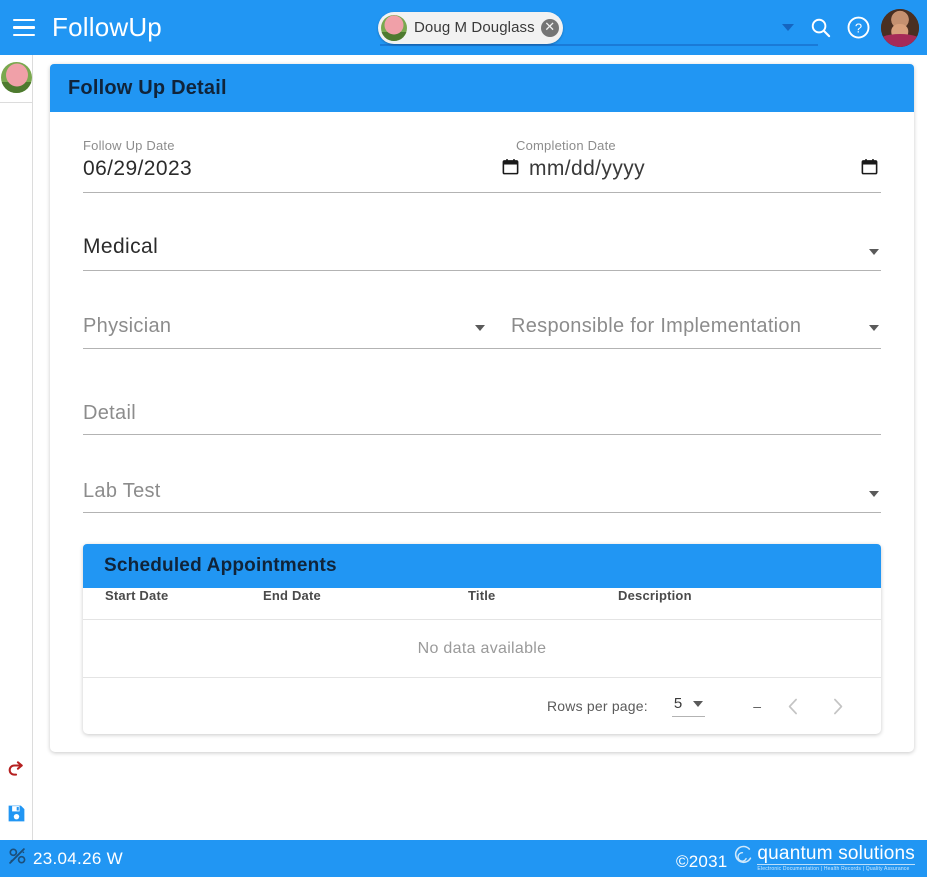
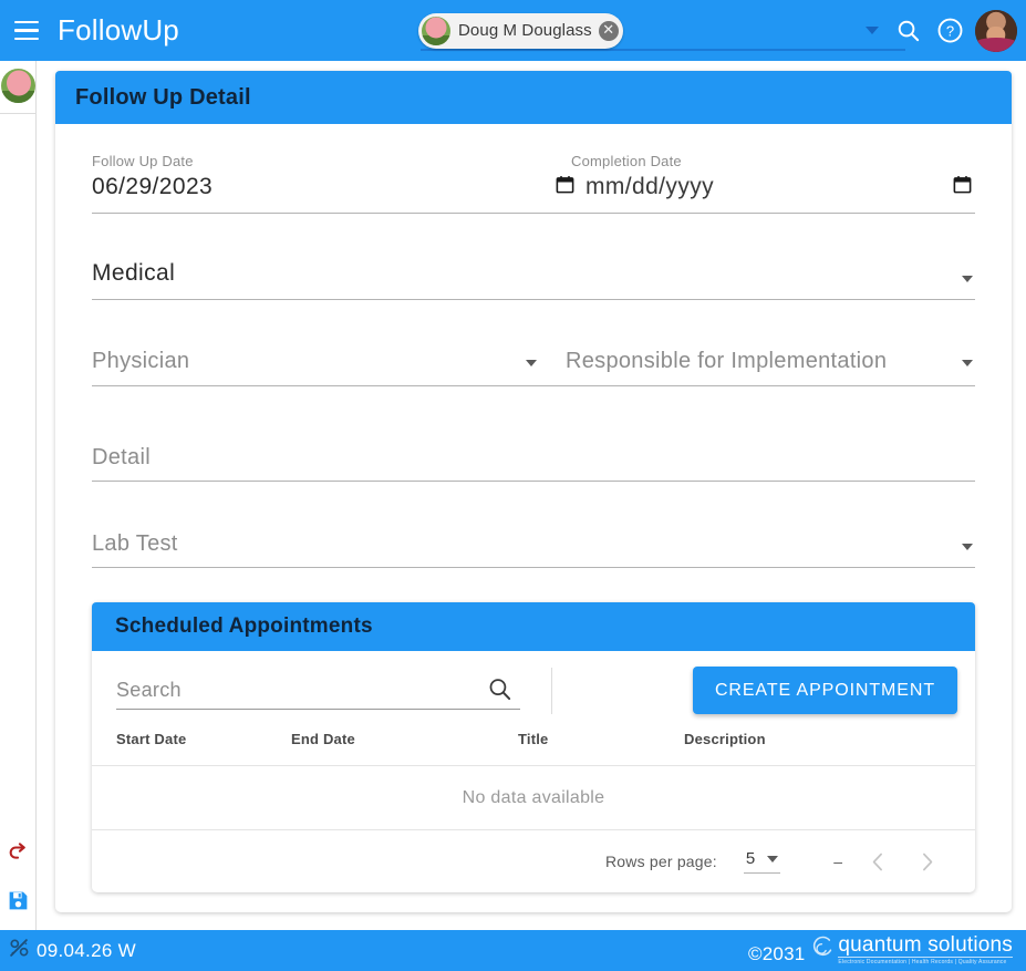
  FollowUp
  Doug M Douglass
  ✕
  ?
  Follow Up Detail
  Follow Up Date
  06/29/2023
  Completion Date
  mm/dd/yyyy
  Medical
  Physician
  Responsible for Implementation
  Detail
  Lab Test
  Scheduled Appointments
+ Search
+ CREATE APPOINTMENT
  Start Date	End Date	Title	Description
  No data available
  Rows per page:
  5
  –
- 23.04.26 W
+ 09.04.26 W
  ©2031
  quantum solutions
